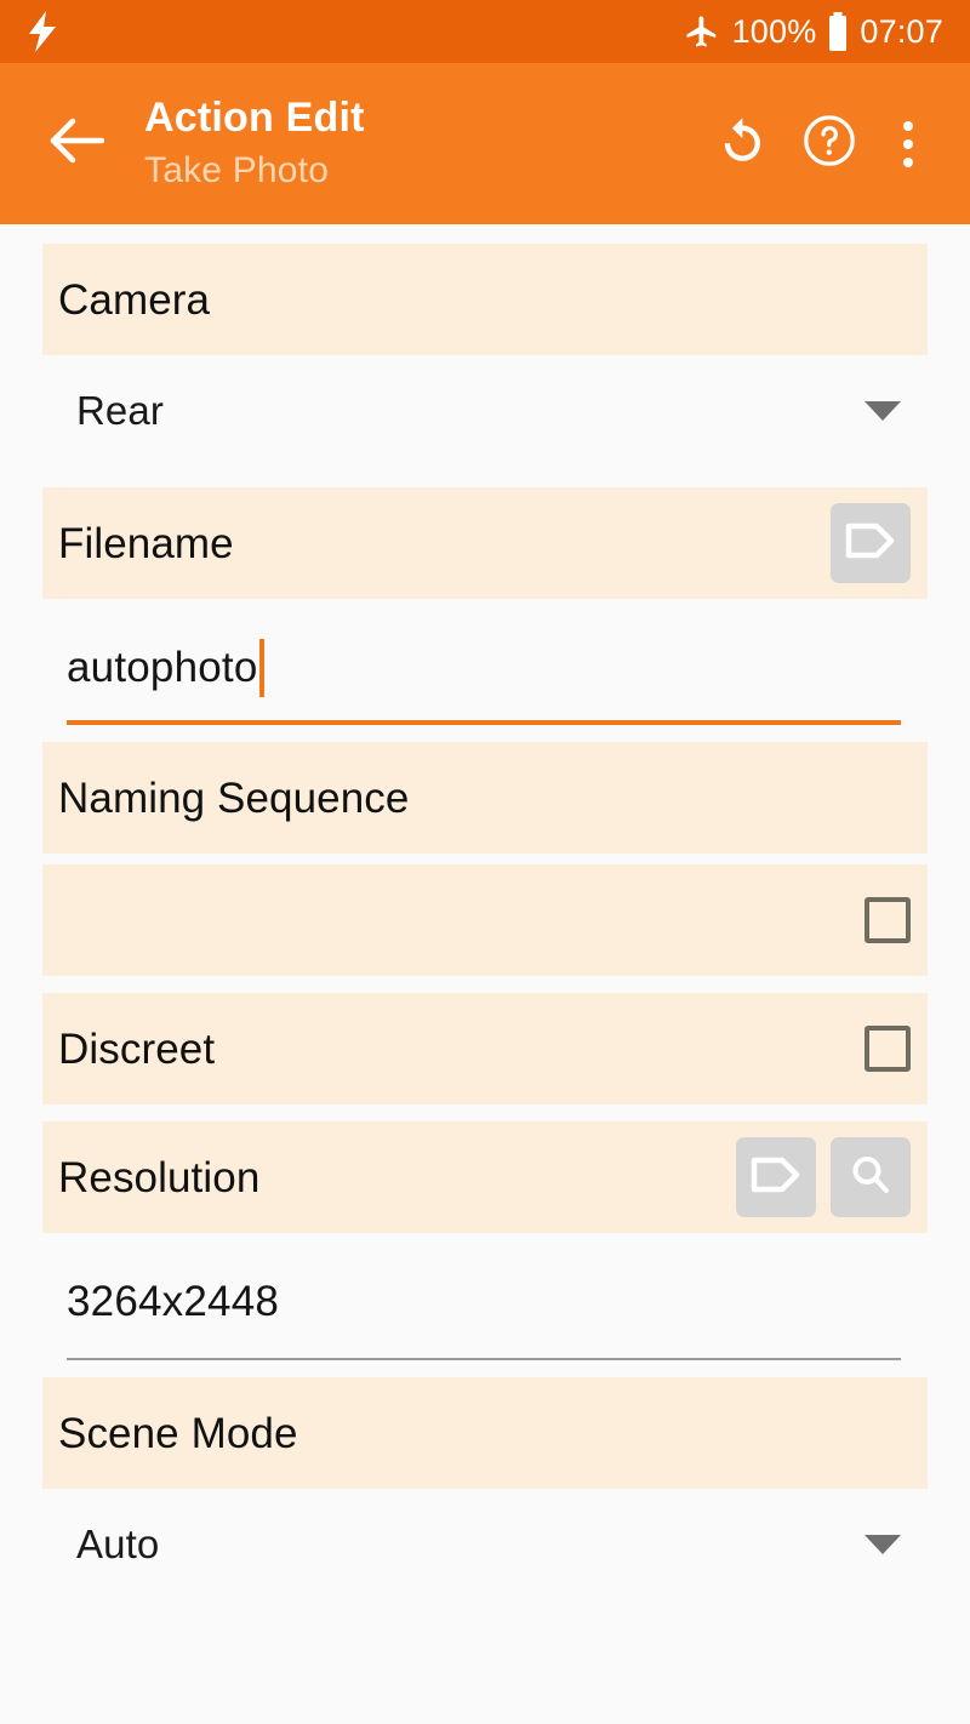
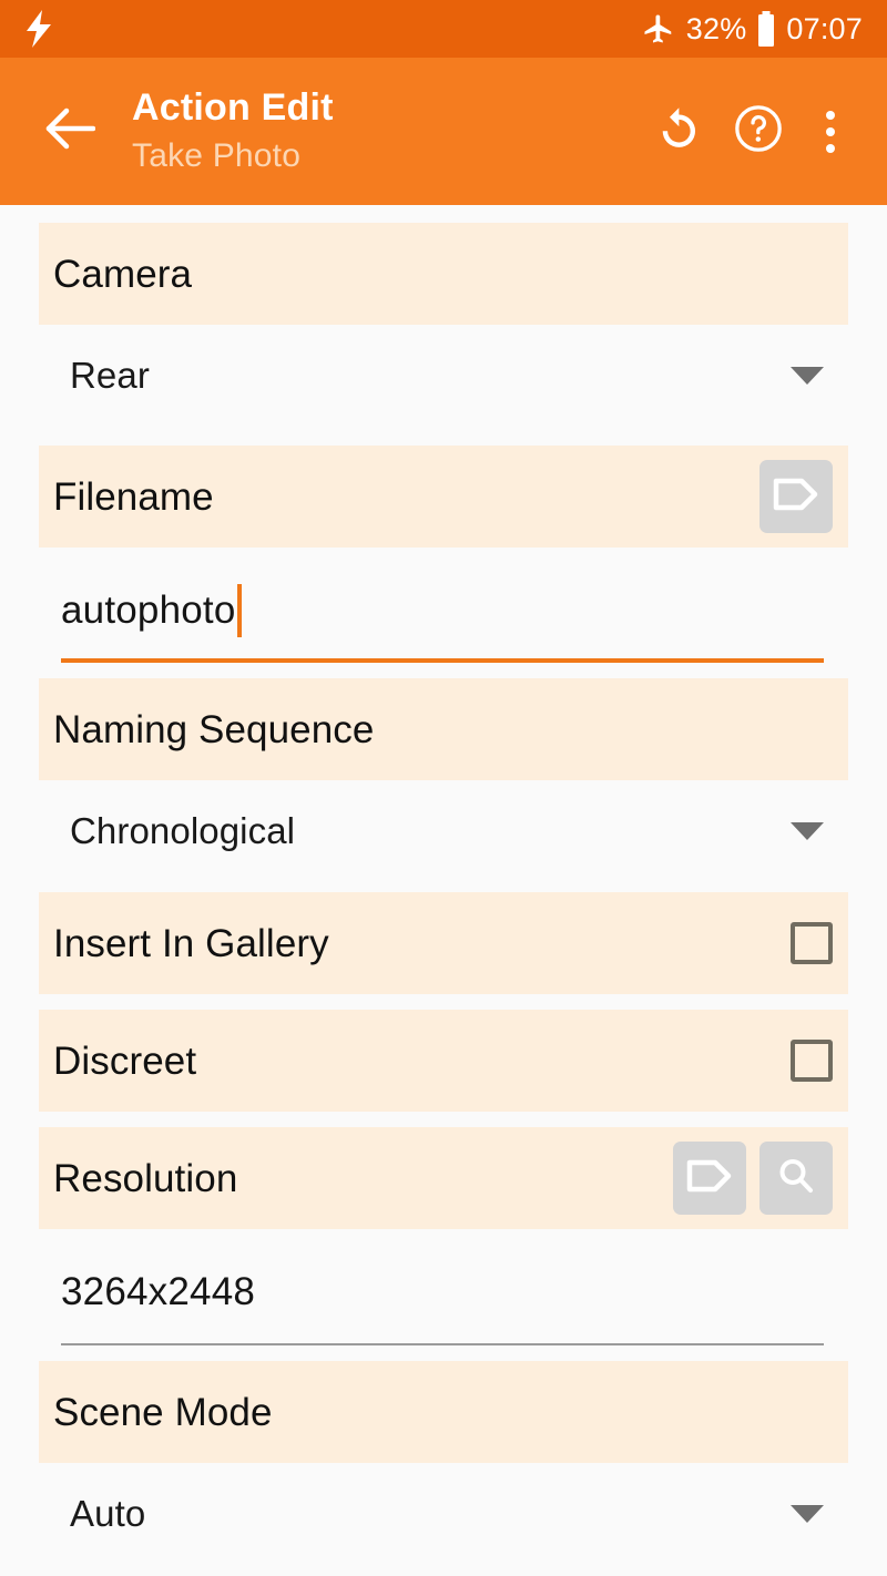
- 100%
+ 32%
  07:07
  Action Edit
  Take Photo
  Camera
  Rear
  Filename
  autophoto
  Naming Sequence
+ Chronological
+ Insert In Gallery
  Discreet
  Resolution
  3264x2448
  Scene Mode
  Auto
